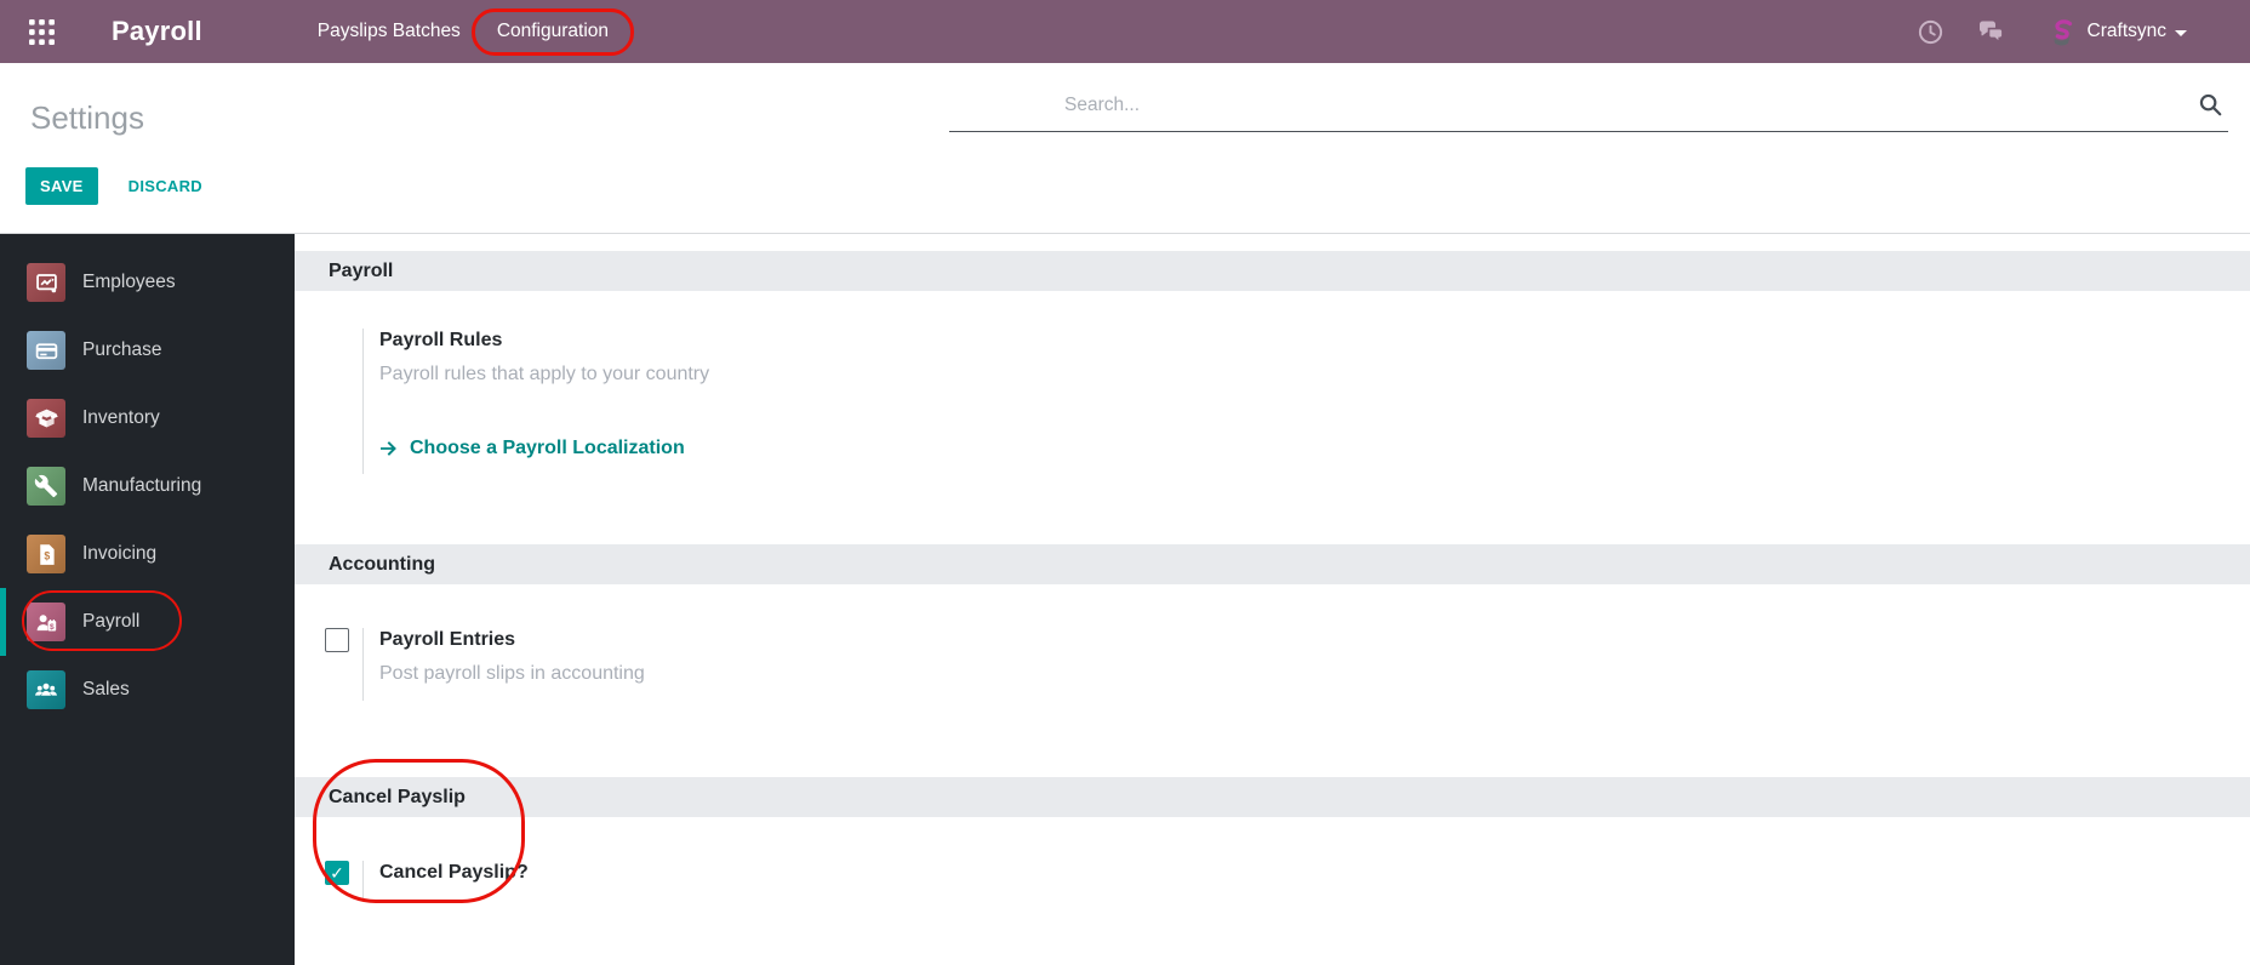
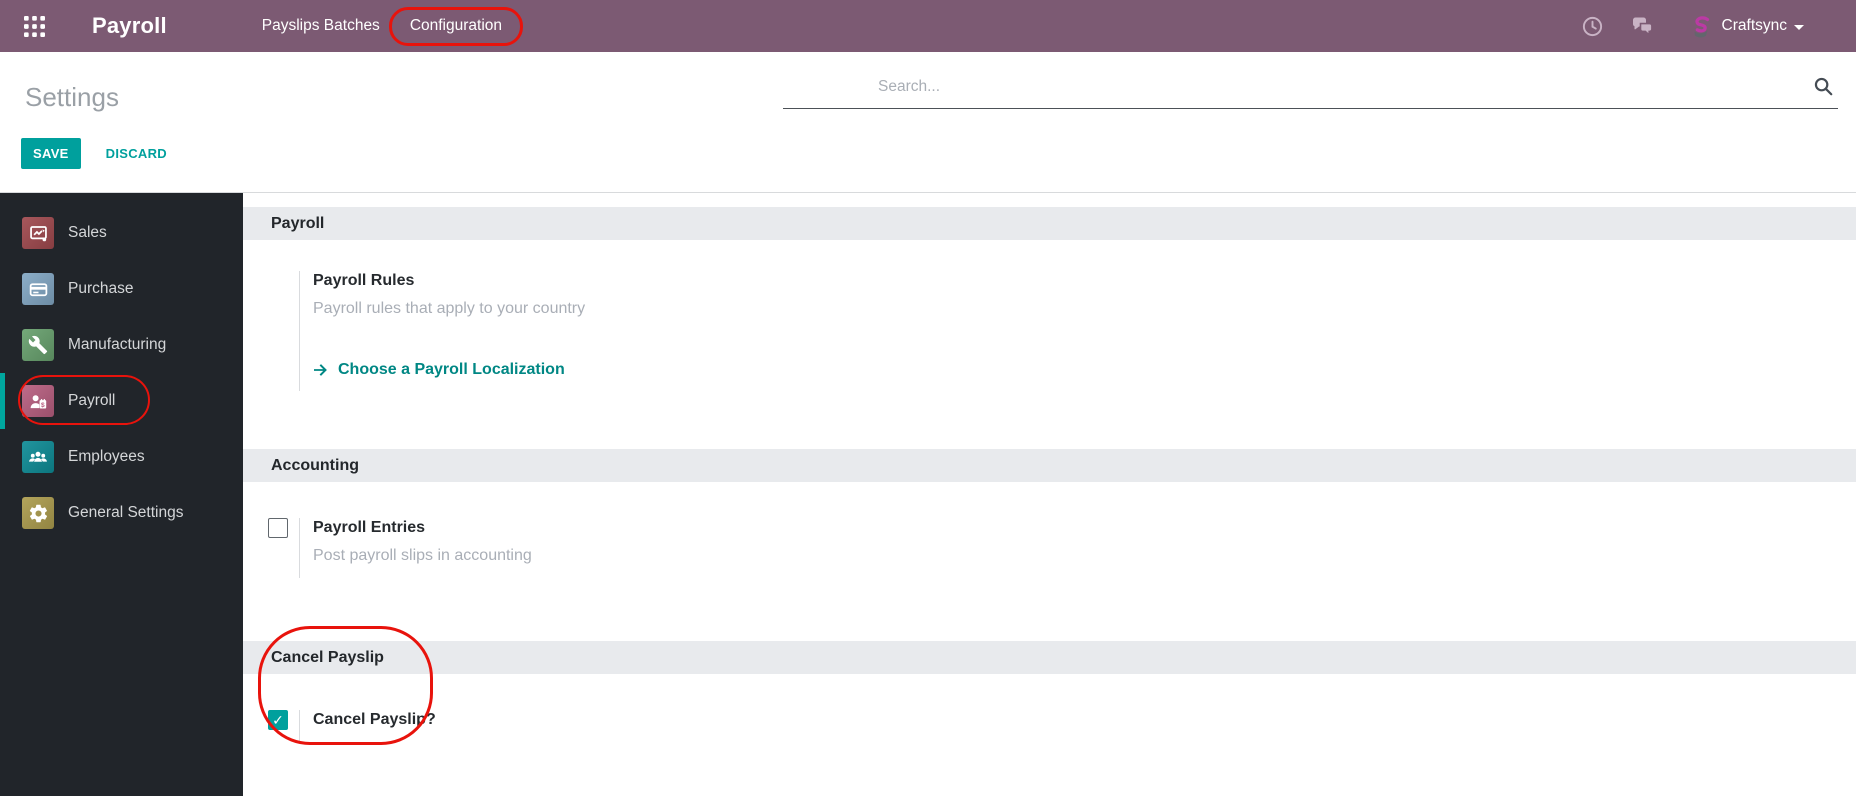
  Payroll
  Payslips Batches
  Configuration
  Craftsync
  Settings
  SAVE
  DISCARD
  Search...
- Employees
+ Sales
  Purchase
- Inventory
  Manufacturing
- $
- Invoicing
  Payroll
- Sales
+ Employees
+ General Settings
  Payroll
  Payroll Rules
  Payroll rules that apply to your country
  Choose a Payroll Localization
  Accounting
  Payroll Entries
  Post payroll slips in accounting
  Cancel Payslip
  Cancel Payslip?
